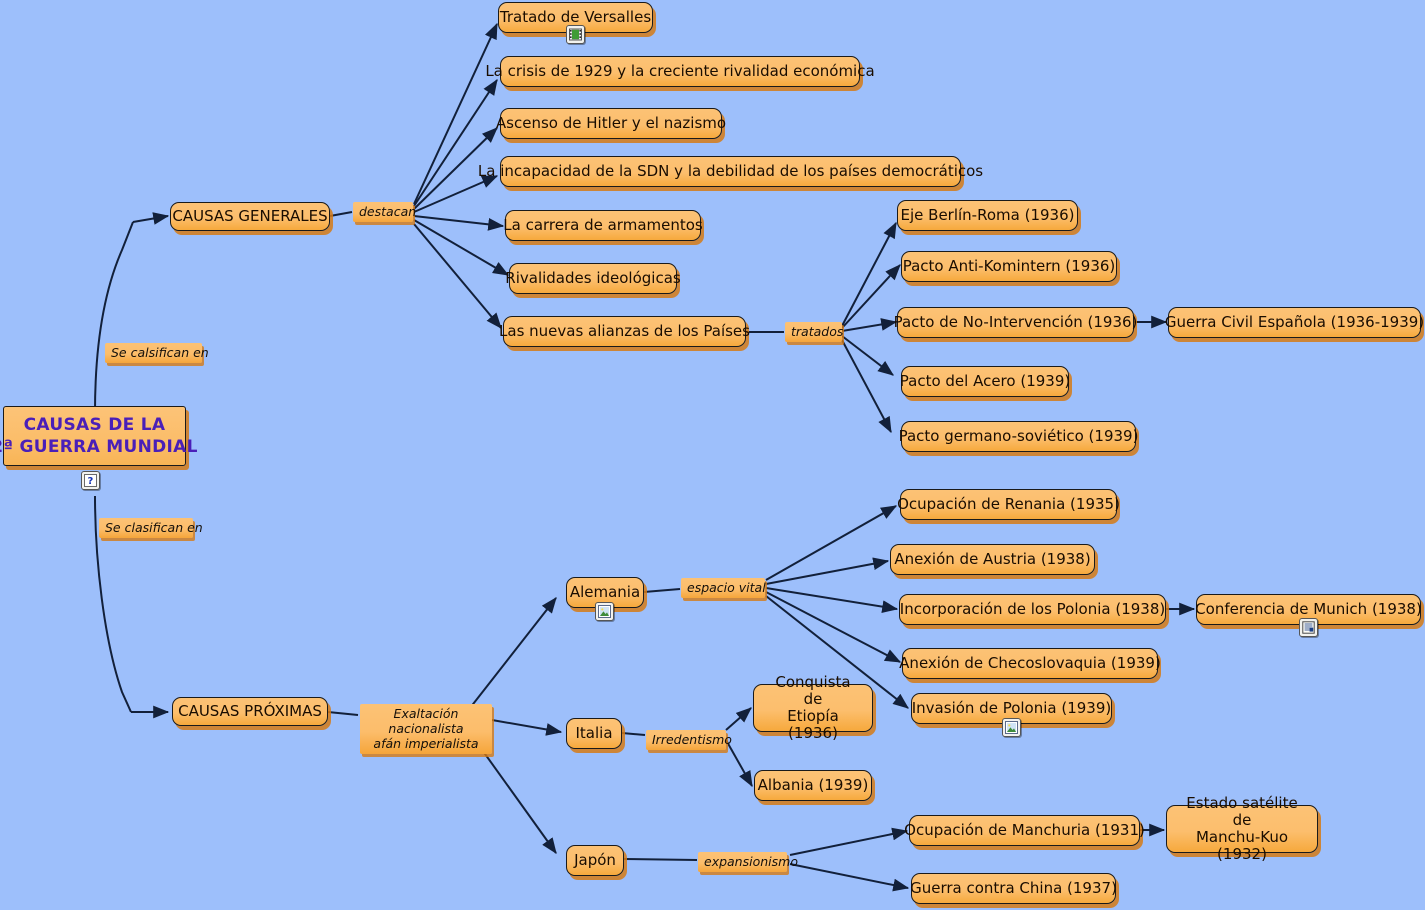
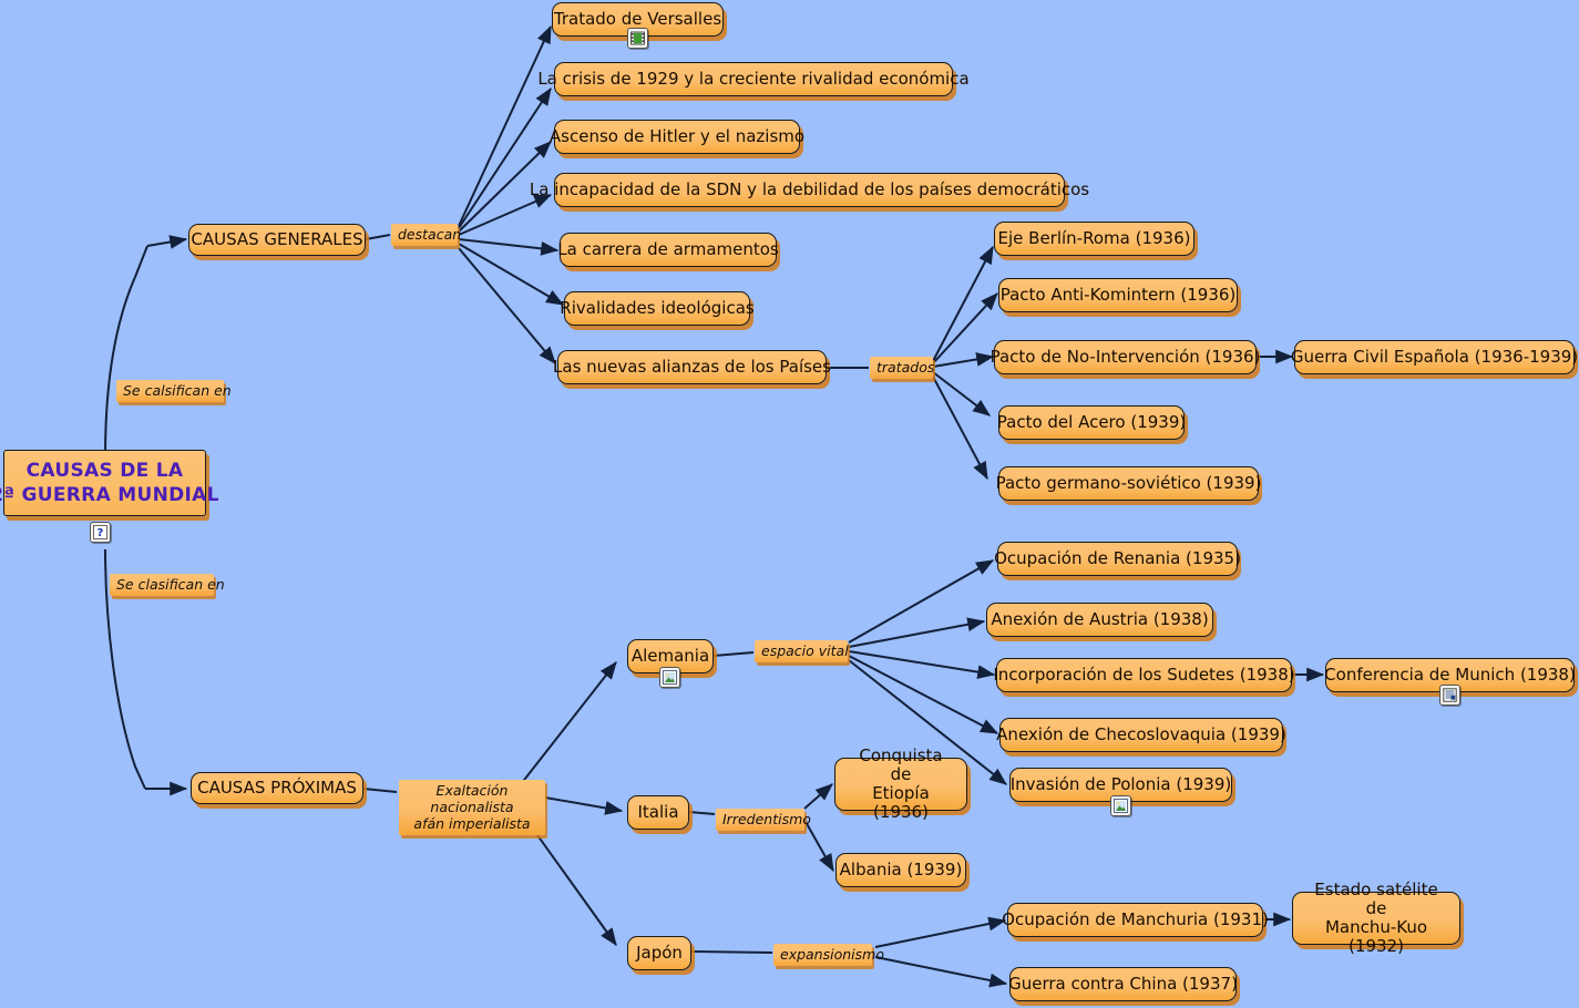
  CAUSAS DE LA
  ª GUERRA MUNDIAL
  ?
  CAUSAS GENERALES
  destacan
  Tratado de Versalles
  La crisis de 1929 y la creciente rivalidad económica
  Ascenso de Hitler y el nazismo
  La incapacidad de la SDN y la debilidad de los países democráticos
  La carrera de armamentos
  Rivalidades ideológicas
  Las nuevas alianzas de los Países
  tratados
  Eje Berlín-Roma (1936)
  Pacto Anti-Komintern (1936)
  Pacto de No-Intervención (1936)
  Pacto del Acero (1939)
  Pacto germano-soviético (1939)
  Guerra Civil Española (1936-1939)
  Se calsifican en
  Se clasifican en
  CAUSAS PRÓXIMAS
  Exaltación nacionalista
  afán imperialista
  Alemania
  espacio vital
  Ocupación de Renania (1935)
  Anexión de Austria (1938)
- Incorporación de los Polonia (1938)
+ Incorporación de los Sudetes (1938)
  Anexión de Checoslovaquia (1939)
  Invasión de Polonia (1939)
  Conferencia de Munich (1938)
  Italia
  Irredentismo
  Conquista de
  Etiopía (1936)
  Albania (1939)
  Japón
  expansionismo
  Ocupación de Manchuria (1931)
  Guerra contra China (1937)
  Estado satélite de
  Manchu-Kuo (1932)
